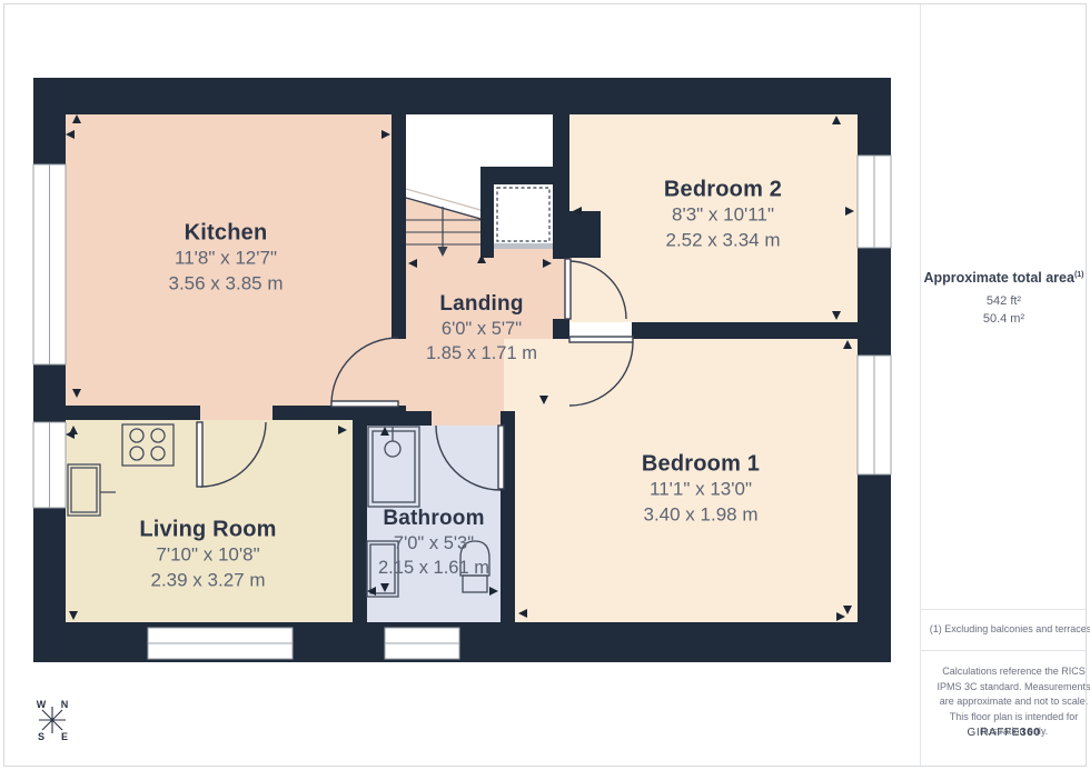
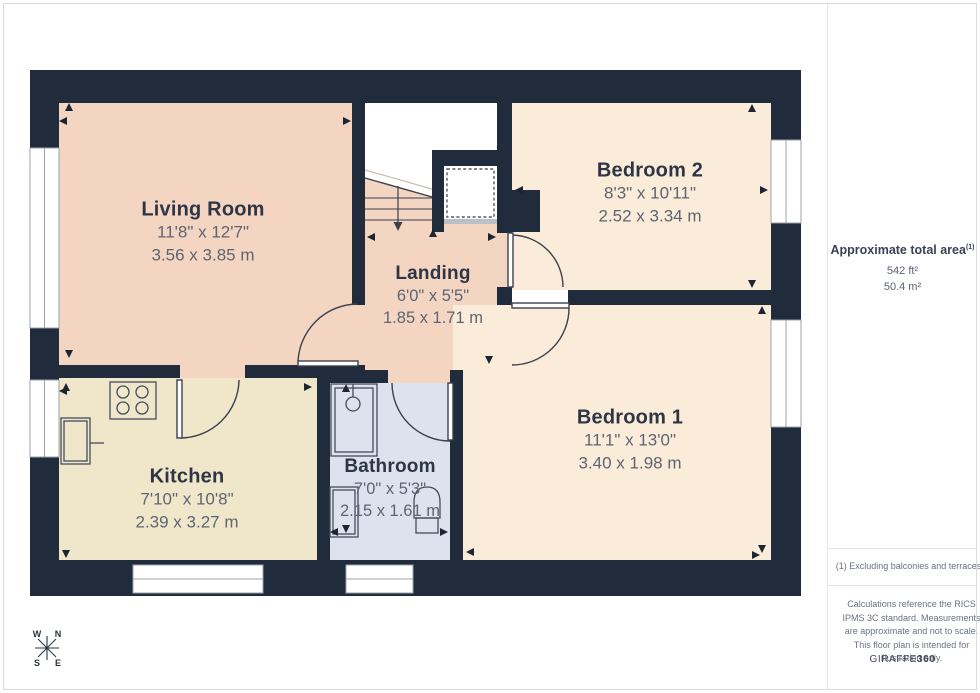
  W
  N
  S
  E
- Kitchen
+ Living Room
  11'8" x 12'7"
  3.56 x 3.85 m
  Landing
- 6'0" x 5'7"
+ 6'0" x 5'5"
  1.85 x 1.71 m
  Bedroom 2
  8'3" x 10'11"
  2.52 x 3.34 m
  Bedroom 1
  11'1" x 13'0"
  3.40 x 1.98 m
- Living Room
+ Kitchen
  7'10" x 10'8"
  2.39 x 3.27 m
  Bathroom
  7'0" x 5'3"
  2.15 x 1.61 m
  Approximate total area
  542 ft²
  50.4 m²
  (1) Excluding balconies and terraces
  Calculations reference the RICS IPMS 3C standard. Measurements are approximate and not to scale. This floor plan is intended for illustration only.
  GIRAFFE360
